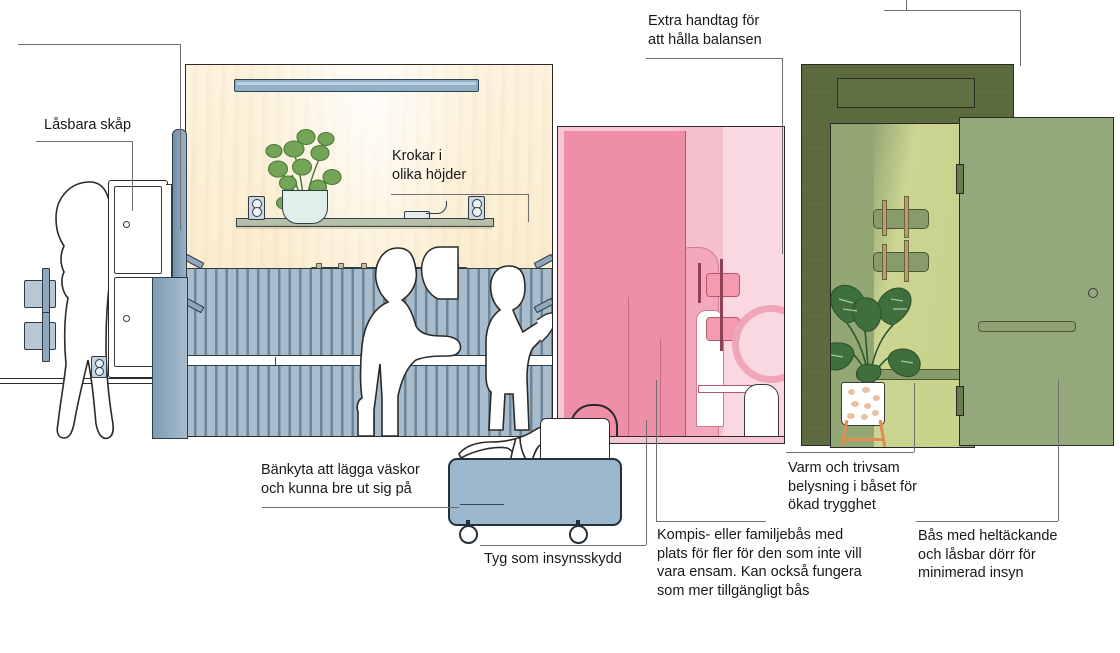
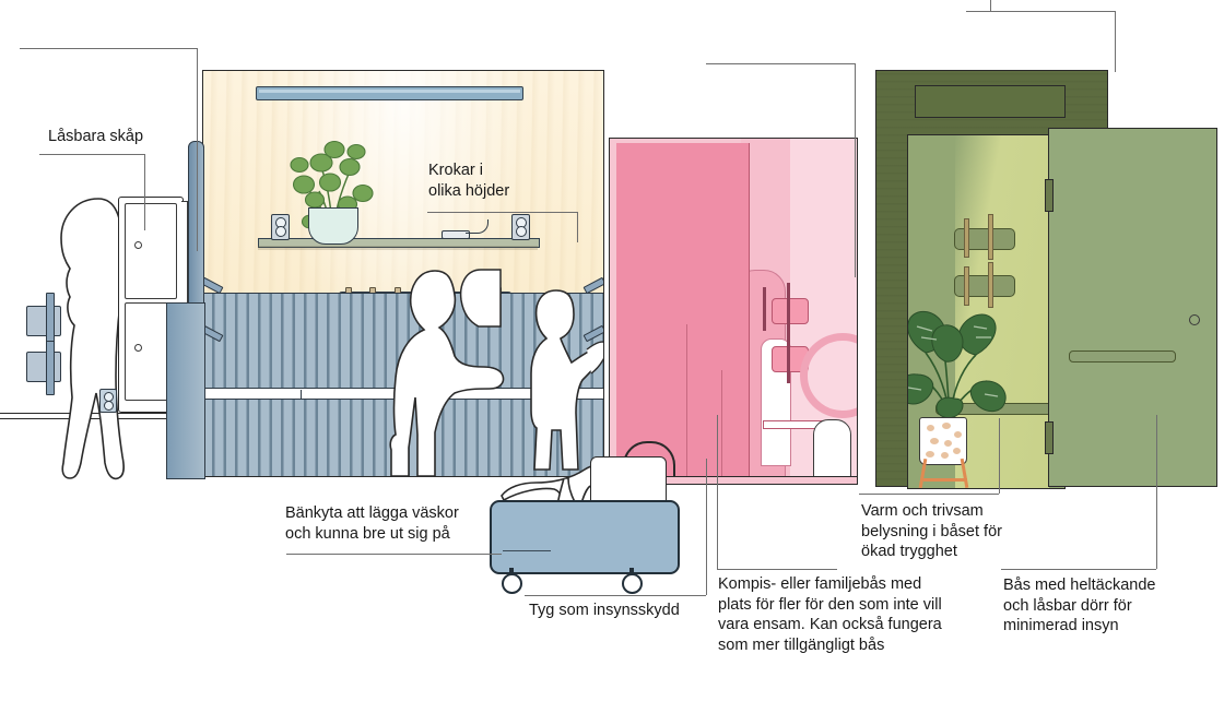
  Låsbara skåp
  Krokar i
  olika höjder
- Extra handtag för
- att hålla balansen
  Bänkyta att lägga väskor
  och kunna bre ut sig på
  Tyg som insynsskydd
  Kompis- eller familjebås med
  plats för fler för den som inte vill
  vara ensam. Kan också fungera
  som mer tillgängligt bås
  Varm och trivsam
  belysning i båset för
  ökad trygghet
  Bås med heltäckande
  och låsbar dörr för
  minimerad insyn
